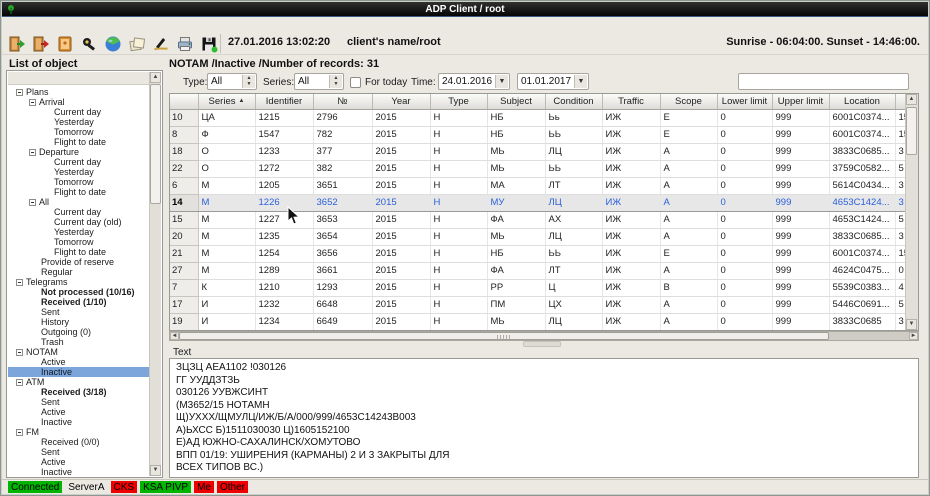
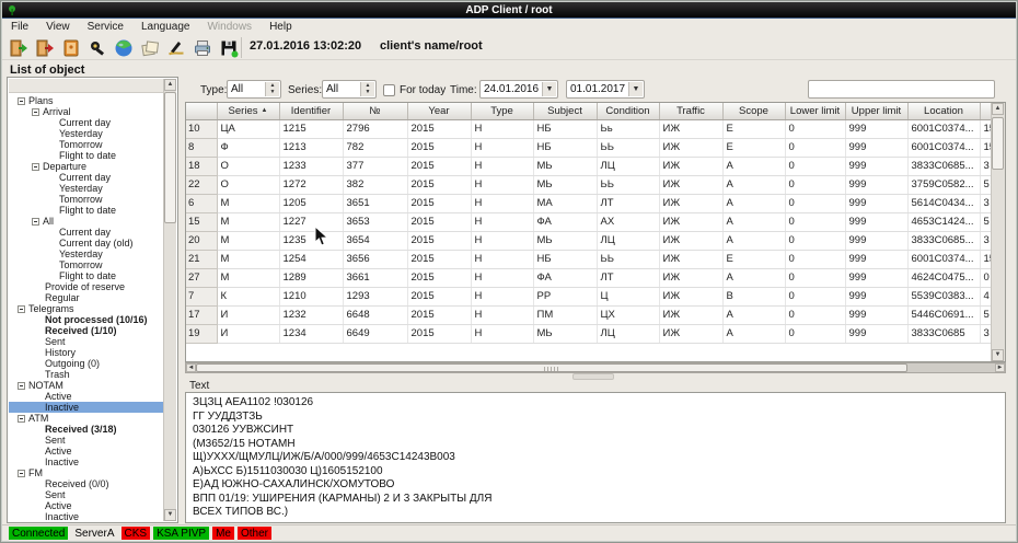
  ADP Client / root
+ File View Service Language Windows Help
  27.01.2016 13:02:20
  client's name/root
- Sunrise - 06:04:00. Sunset - 14:46:00.
  List of object
  Plans
  Arrival
  Current day
  Yesterday
  Tomorrow
  Flight to date
  Departure
  Current day
  Yesterday
  Tomorrow
  Flight to date
  All
  Current day
  Current day (old)
  Yesterday
  Tomorrow
  Flight to date
  Provide of reserve
  Regular
  Telegrams
  Not processed (10/16)
  Received (1/10)
  Sent
  History
  Outgoing (0)
  Trash
  NOTAM
  Active
  Inactive
  ATM
  Received (3/18)
  Sent
  Active
  Inactive
  FM
  Received (0/0)
  Sent
  Active
  Inactive
- NOTAM /Inactive /Number of records: 31
  Type
  All
  Series:
  All
  For today
  Time:
  24.01.2016
  01.01.2017
  	Series	Identifier	№	Year	Type	Subject	Condition	Traffic	Scope	Lower limit	Upper limit	Location
  10	ЦА	1215	2796	2015	Н	НБ	Ьь	ИЖ	Е	0	999	6001С0374...	1
- 8	Ф	1547	782	2015	Н	НБ	ЬЬ	ИЖ	Е	0	999	6001С0374...	1
+ 8	Ф	1213	782	2015	Н	НБ	ЬЬ	ИЖ	Е	0	999	6001С0374...	1
  18	О	1233	377	2015	Н	МЬ	ЛЦ	ИЖ	А	0	999	3833С0685...	3
  22	О	1272	382	2015	Н	МЬ	ЬЬ	ИЖ	А	0	999	3759С0582...	5
  6	М	1205	3651	2015	Н	МА	ЛТ	ИЖ	А	0	999	5614С0434...	3
- 14	М	1226	3652	2015	Н	МУ	ЛЦ	ИЖ	А	0	999	4653С1424...	3
  15	М	1227	3653	2015	Н	ФА	АХ	ИЖ	А	0	999	4653С1424...	5
  20	М	1235	3654	2015	Н	МЬ	ЛЦ	ИЖ	А	0	999	3833С0685...	3
  21	М	1254	3656	2015	Н	НБ	ЬЬ	ИЖ	Е	0	999	6001С0374...	1
  27	М	1289	3661	2015	Н	ФА	ЛТ	ИЖ	А	0	999	4624С0475...	0
  7	К	1210	1293	2015	Н	РР	Ц	ИЖ	В	0	999	5539С0383...	4
  17	И	1232	6648	2015	Н	ПМ	ЦХ	ИЖ	А	0	999	5446С0691...	5
  19	И	1234	6649	2015	Н	МЬ	ЛЦ	ИЖ	А	0	999	3833С0685	3
  Text
  ЗЦЗЦ АЕА1102 !030126
  ГГ УУДДЗТЗЬ
  030126 УУВЖСИНТ
  (М3652/15 НОТАМН
  Щ)УХХХ/ЩМУЛЦ/ИЖ/Б/А/000/999/4653С14243В003
  А)ЬХСС Б)1511030030 Ц)1605152100
  Е)АД ЮЖНО-САХАЛИНСК/ХОМУТОВО
  ВПП 01/19: УШИРЕНИЯ (КАРМАНЫ) 2 И 3 ЗАКРЫТЫ ДЛЯ
  ВСЕХ ТИПОВ ВС.)
  Connected ServerA CKS KSA PIVP Me Other
